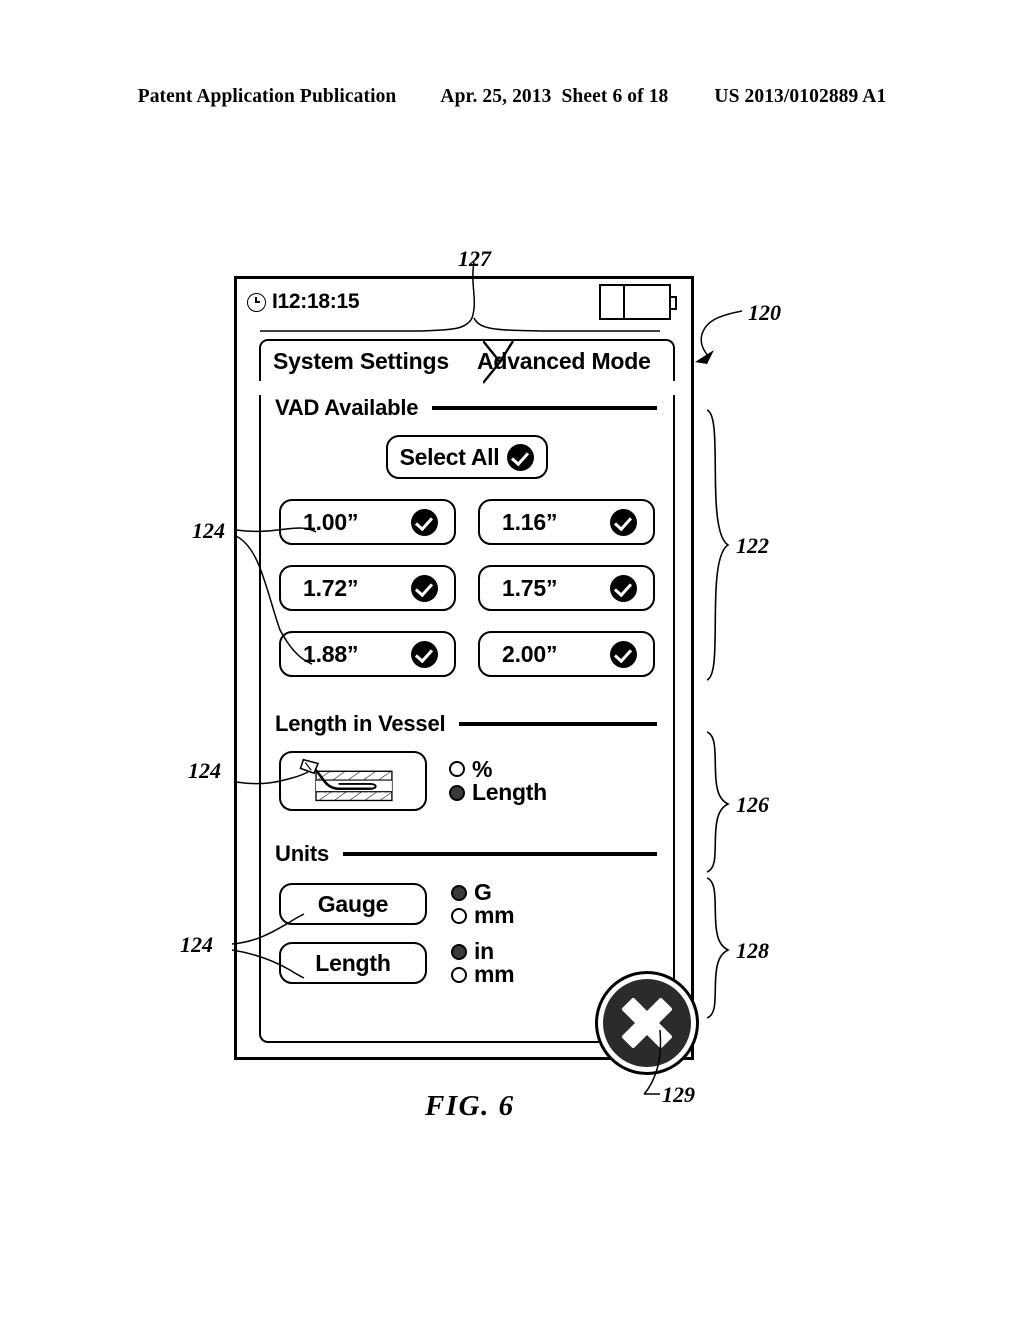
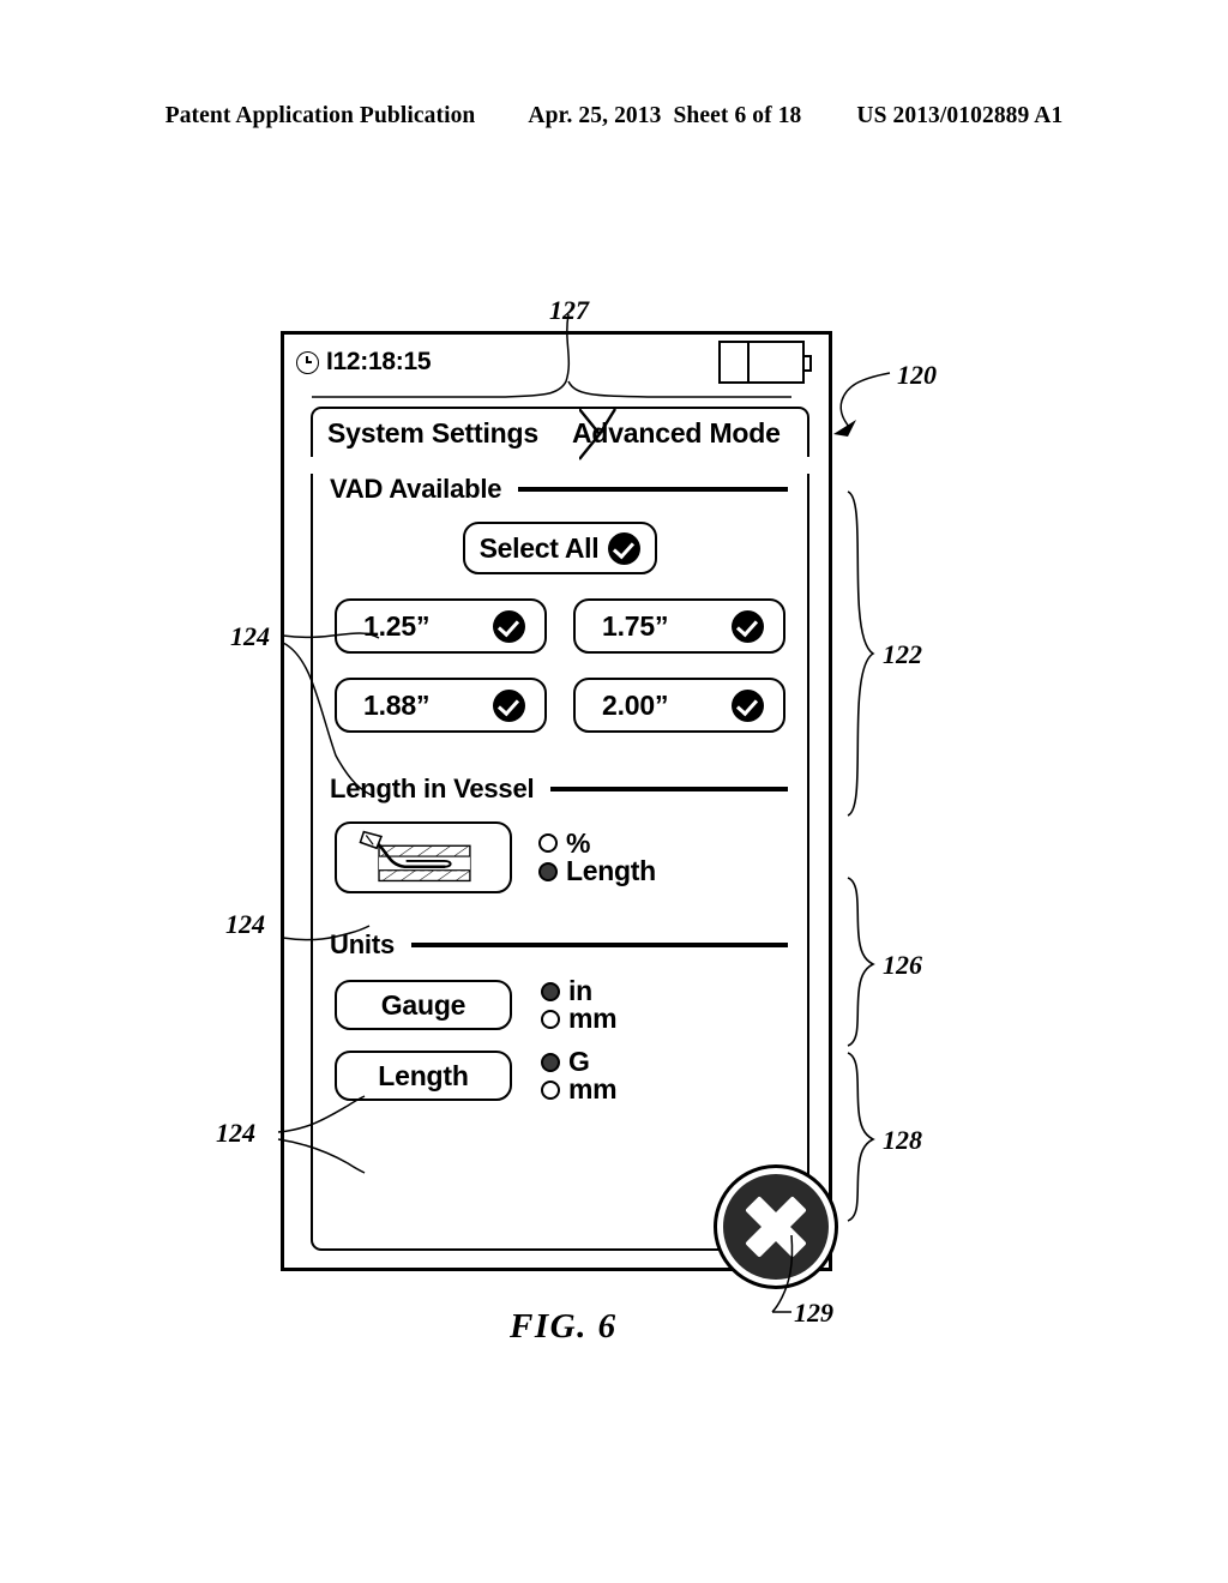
  Patent Application Publication
  Apr. 25, 2013
  Sheet 6 of 18
  US 2013/0102889 A1
  I12:18:15
  System Settings
  Avanced Mode
  VAD Available
  Select All
- 1.00”
- 1.16”
- 1.72”
+ 1.25”
  1.75”
  1.88”
  2.00”
  Length in Vessel
  %
  Length
  Units
  Gauge
- G
+ in
  mm
  Length
- in
+ G
  mm
  127
  120
  122
  126
  128
  124
  124
  124
  129
  FIG. 6
